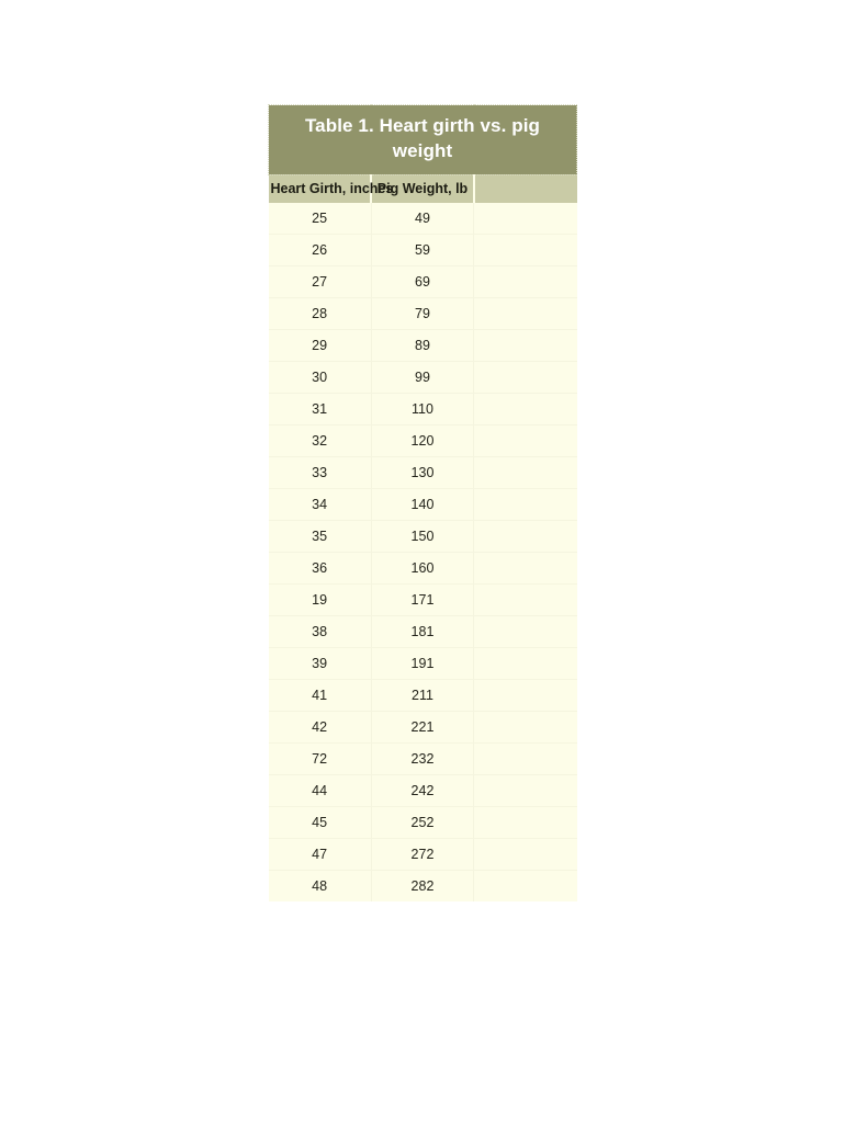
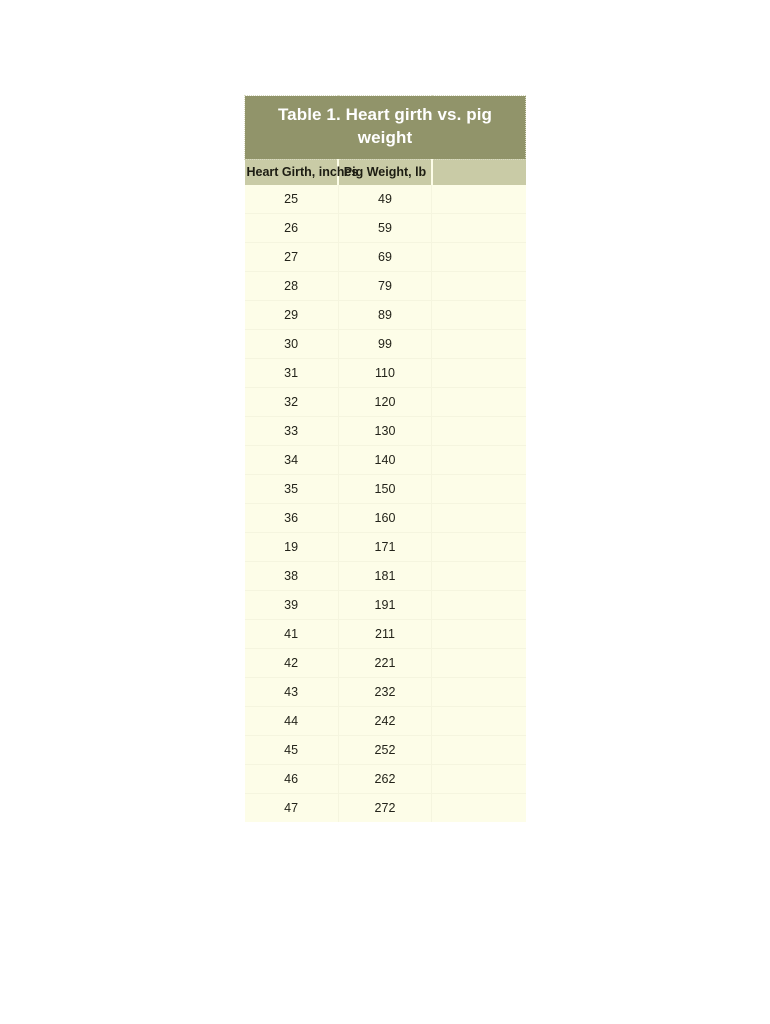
  Table 1. Heart girth vs. pig weight
  Heart Girth, inch	Pig Weight, lb
  25	49
  26	59
  27	69
  28	79
  29	89
  30	99
  31	110
  32	120
  33	130
  34	140
  35	150
  36	160
  19	171
  38	181
  39	191
  41	211
  42	221
- 72	232
+ 43	232
  44	242
  45	252
+ 46	262
  47	272
- 48	282
